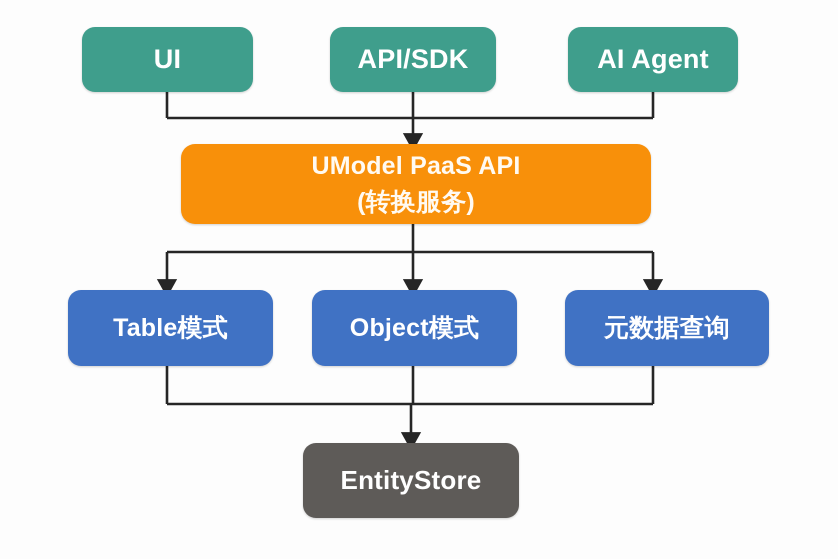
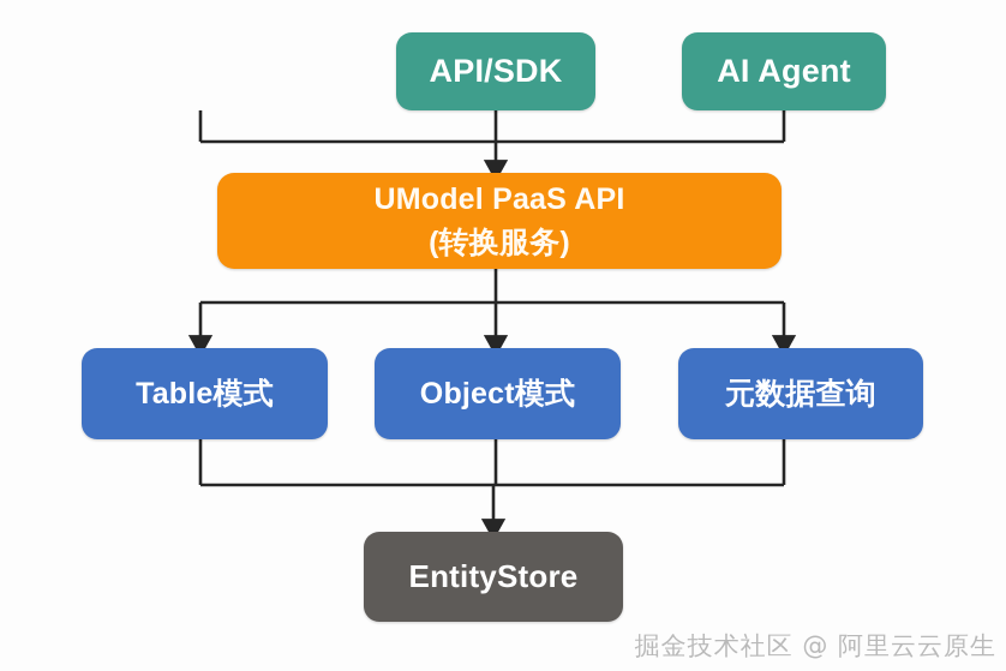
- UI
  API/SDK
  AI Agent
  UModel PaaS API
  (转换服务)
  Table模式
  Object模式
  元数据查询
  EntityStore
+ 掘金技术社区 @ 阿里云云原生
